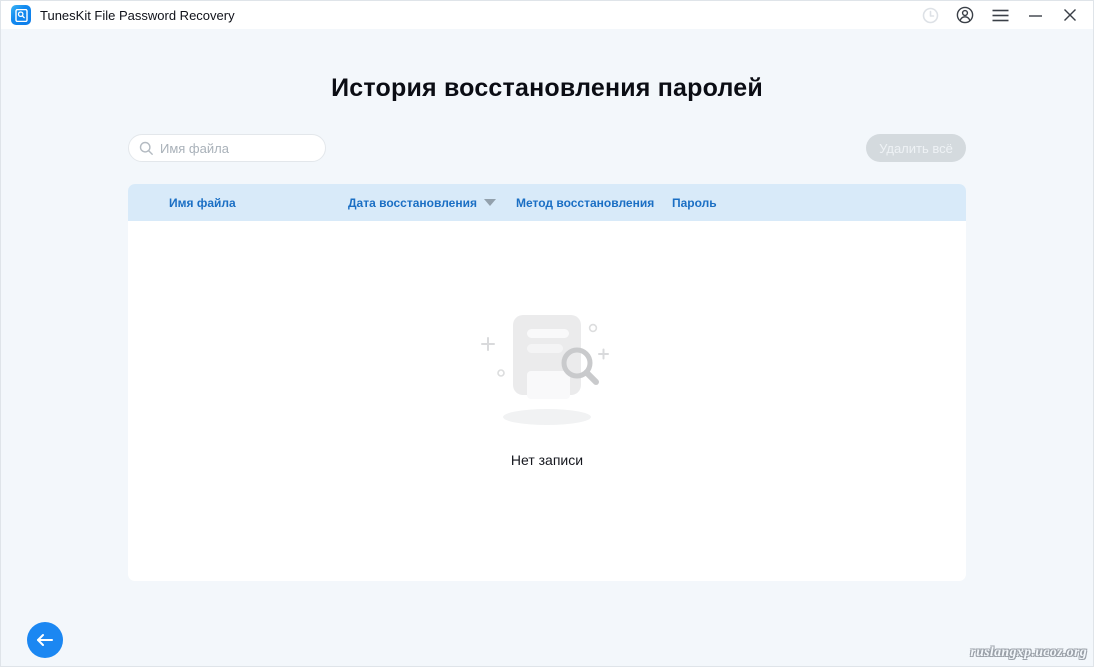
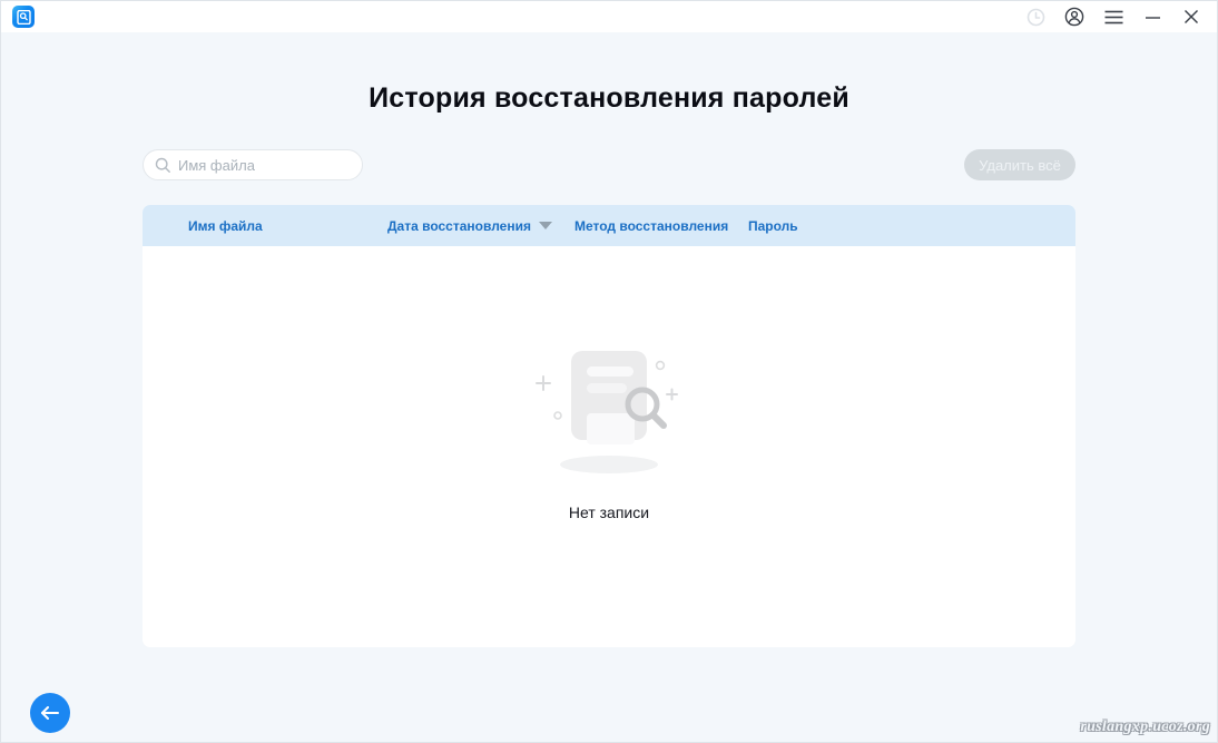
- TunesKit File Password Recovery
  История восстановления паролей
  Имя файла
  Удалить всё
  Имя файла
  Дата восстановления
  Метод восстановления
  Пароль
  Нет записи
  ruslangxp.ucoz.org
